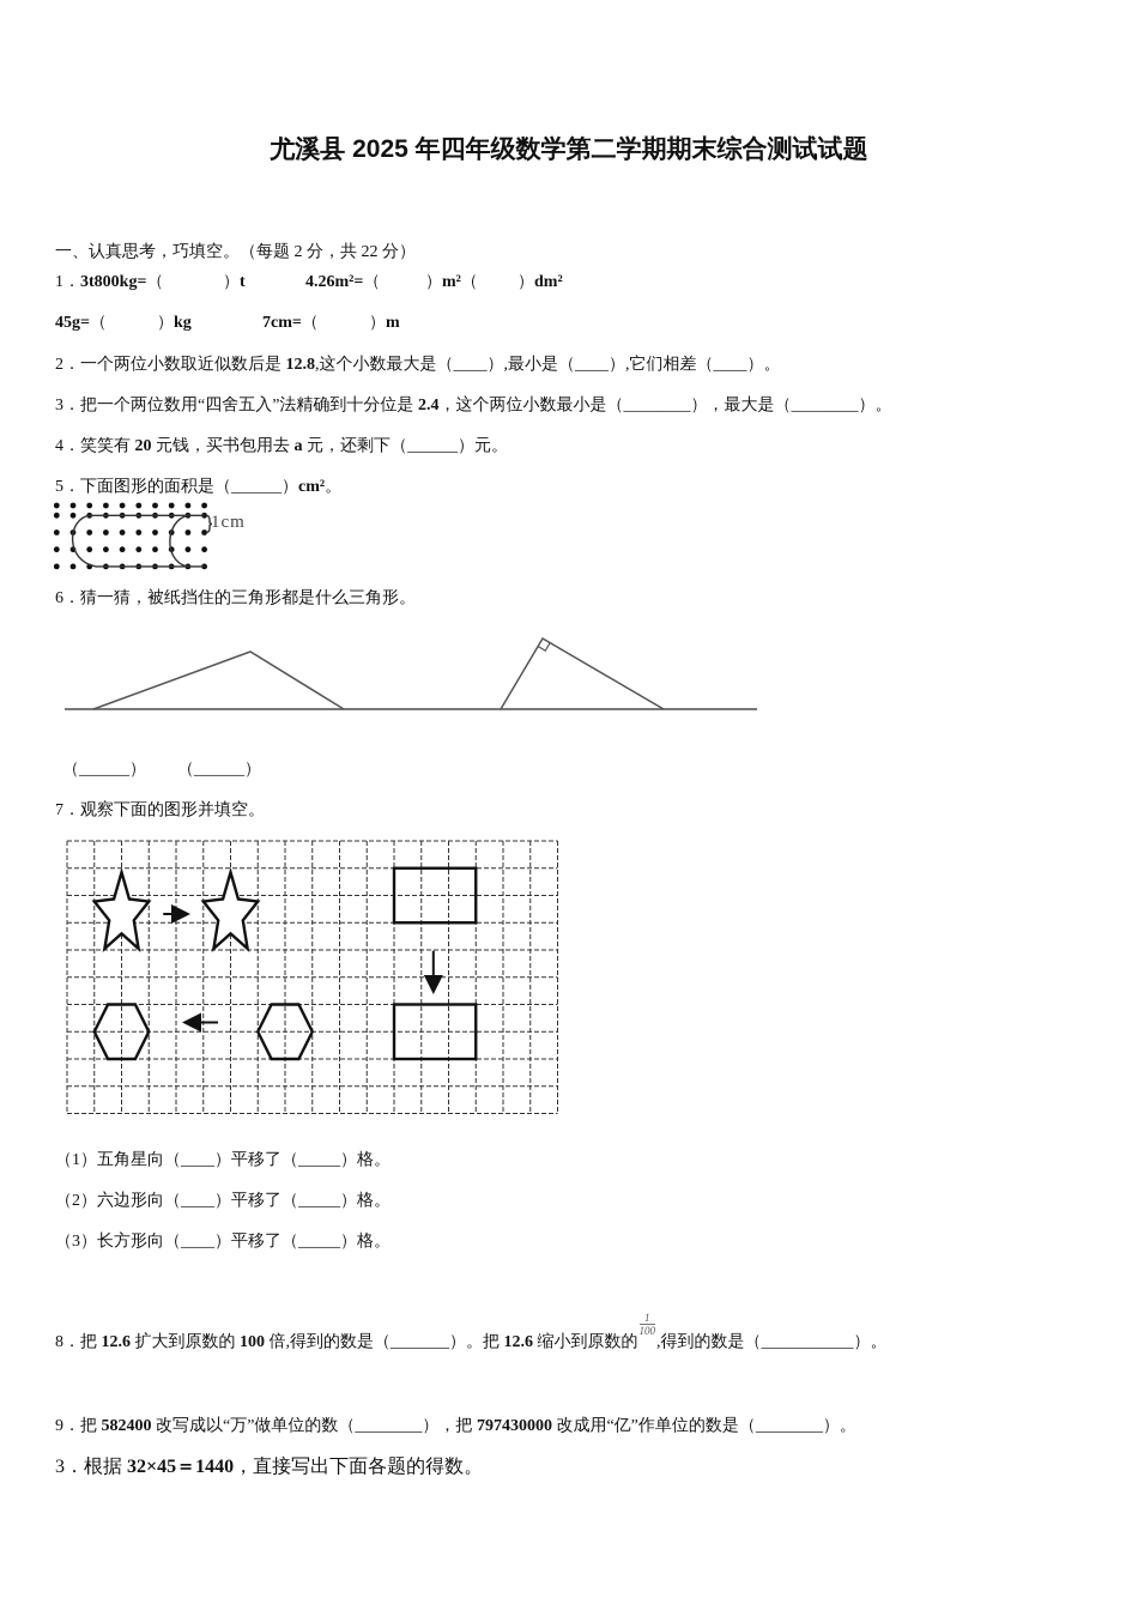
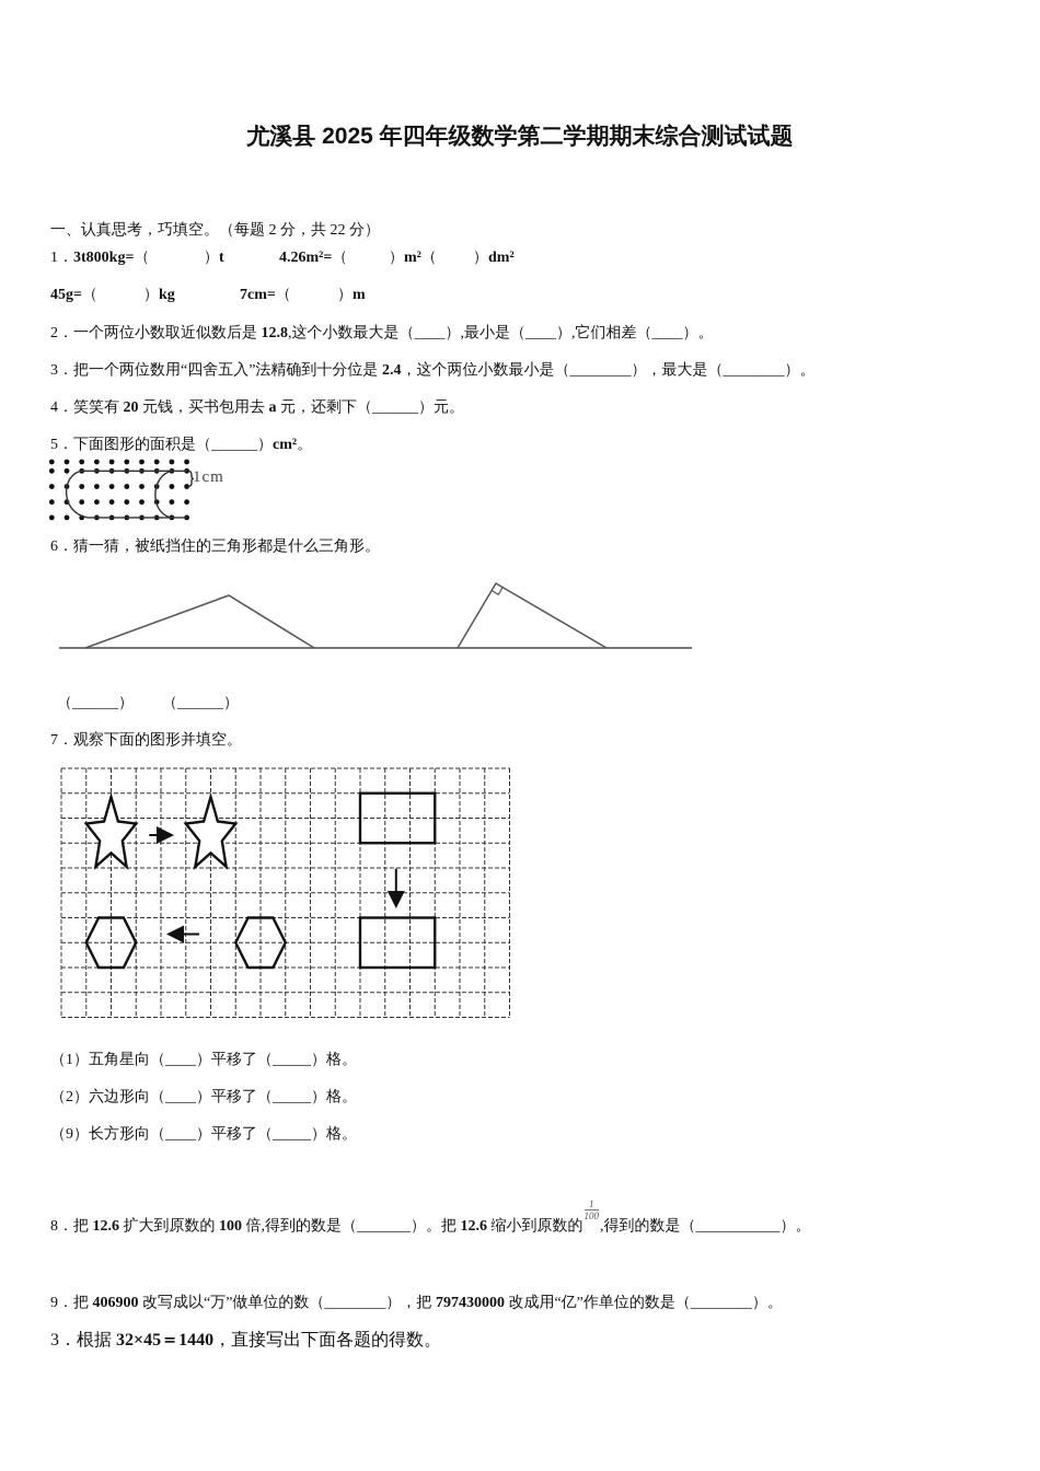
  尤溪县 2025 年四年级数学第二学期期末综合测试试题
  一、认真思考，巧填空。（每题 2 分，共 22 分）
  1．3t800kg=（
  ）t
  4.26m²=（
  ）m²（
  ）dm²
  45g=（
  ）kg
  7cm=（
  ）m
  2．一个两位小数取近似数后是 12.8,这个小数最大是（____）,最小是（____）,它们相差（____）。
  3．把一个两位数用“四舍五入”法精确到十分位是 2.4，这个两位小数最小是（________），最大是（________）。
  4．笑笑有 20 元钱，买书包用去 a 元，还剩下（______）元。
  5．下面图形的面积是（______）cm²。
  1cm
  6．猜一猜，被纸挡住的三角形都是什么三角形。
  （______）
  （______）
  7．观察下面的图形并填空。
  （1）五角星向（____）平移了（_____）格。
  （2）六边形向（____）平移了（_____）格。
- （3）长方形向（____）平移了（_____）格。
+ （9）长方形向（____）平移了（_____）格。
  8．把 12.6 扩大到原数的 100 倍,得到的数是（_______）。把 12.6 缩小到原数的
  1
  100
  ,得到的数是（___________）。
- 9．把 582400 改写成以“万”做单位的数（________），把 797430000 改成用“亿”作单位的数是（________）。
+ 9．把 406900 改写成以“万”做单位的数（________），把 797430000 改成用“亿”作单位的数是（________）。
  3．根据 32×45＝1440，直接写出下面各题的得数。
